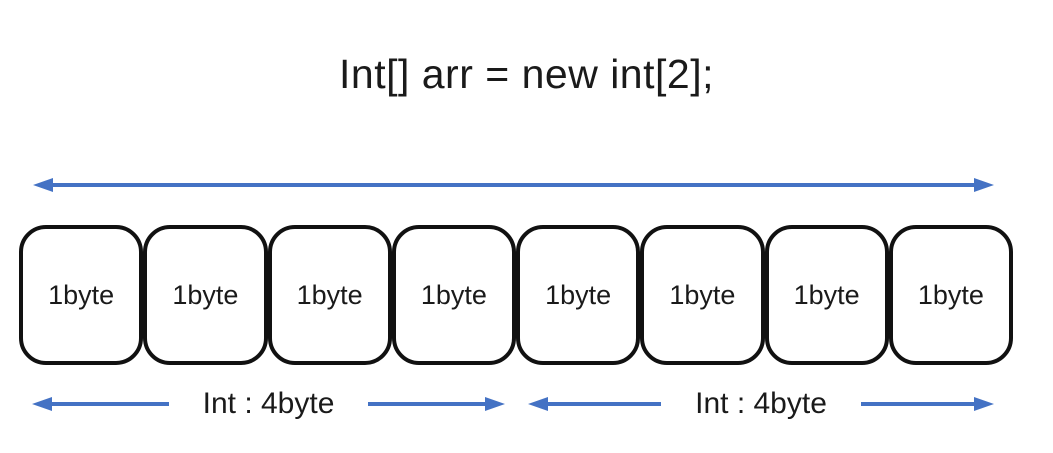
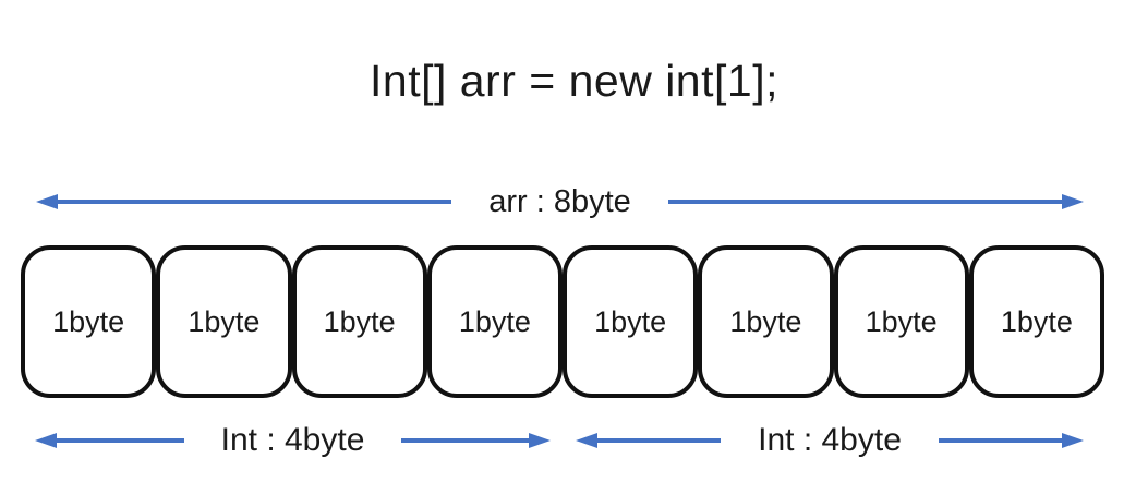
- Int[] arr = new int[2];
+ Int[] arr = new int[1];
+ arr : 8byte
  1byte
  1byte
  1byte
  1byte
  1byte
  1byte
  1byte
  1byte
  Int : 4byte
  Int : 4byte
